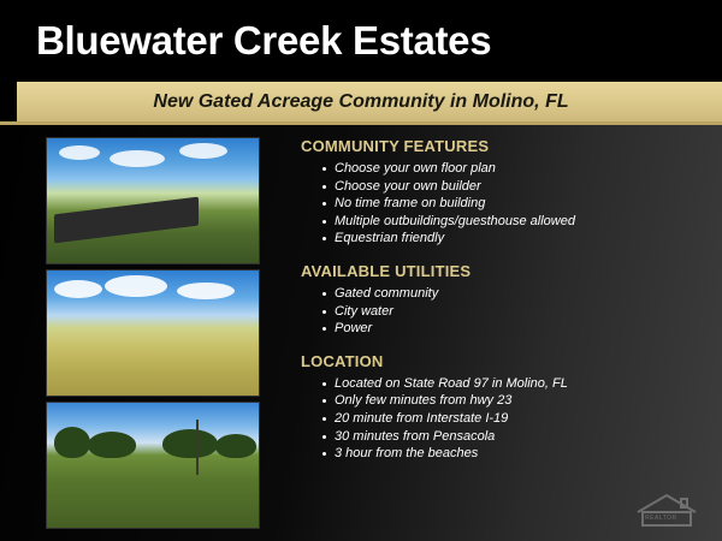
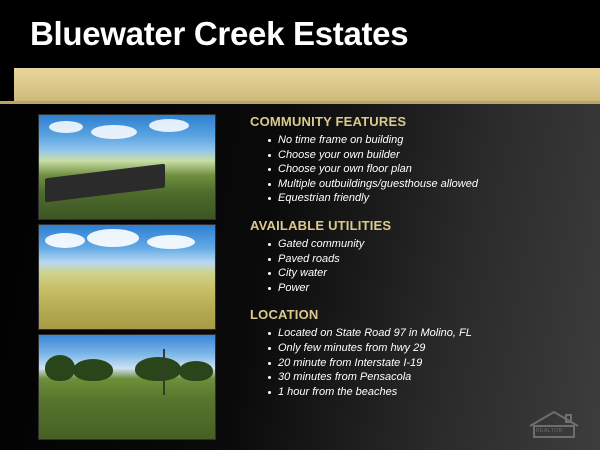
  Bluewater Creek Estates
- New Gated Acreage Community in Molino, FL
  COMMUNITY FEATURES
- Choose your own floor plan
+ No time frame on building
  Choose your own builder
- No time frame on building
+ Choose your own floor plan
  Multiple outbuildings/guesthouse allowed
  Equestrian friendly
  AVAILABLE UTILITIES
  Gated community
+ Paved roads
  City water
  Power
  LOCATION
  Located on State Road 97 in Molino, FL
- Only few minutes from hwy 23
+ Only few minutes from hwy 29
  20 minute from Interstate I-19
  30 minutes from Pensacola
- 3 hour from the beaches
+ 1 hour from the beaches
